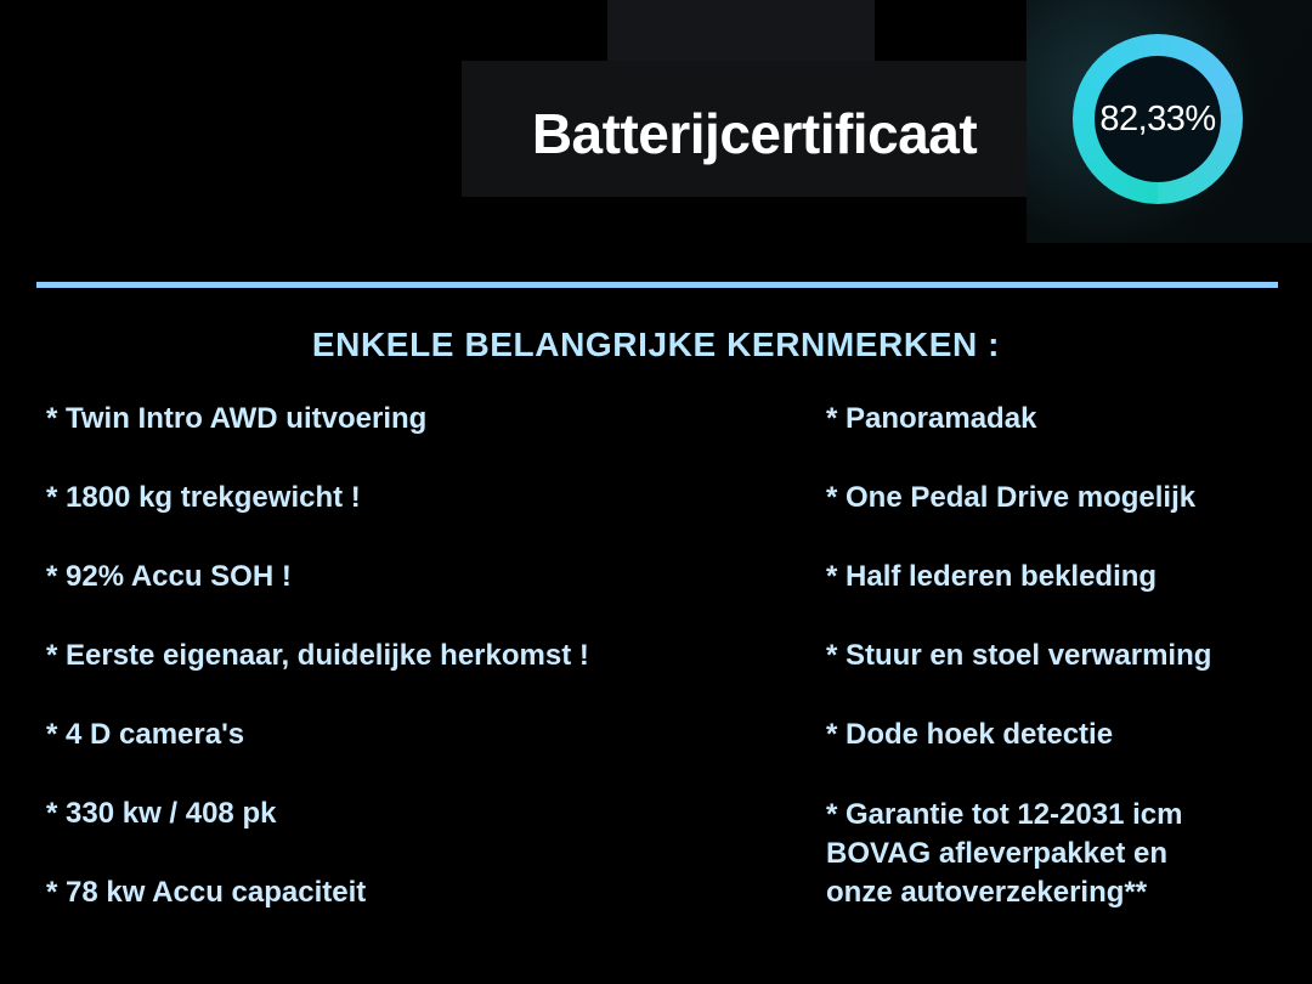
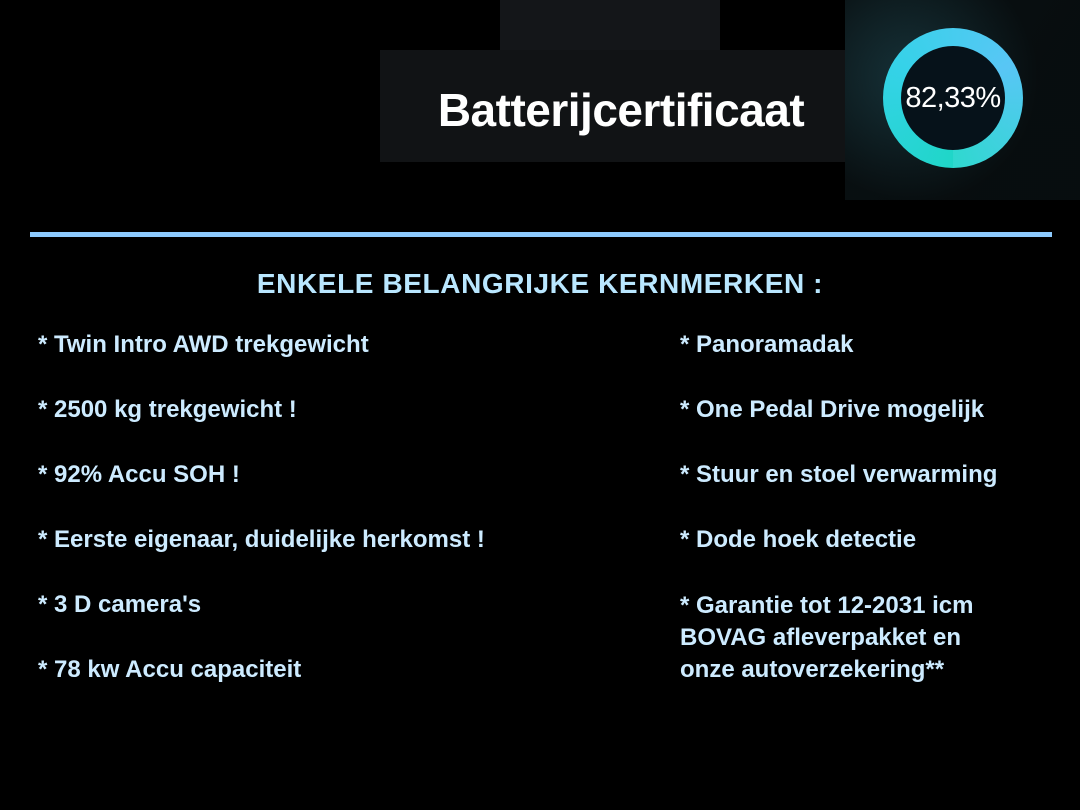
  Batterijcertificaat
  82,33%
  ENKELE BELANGRIJKE KERNMERKEN :
- * Twin Intro AWD uitvoering
+ * Twin Intro AWD trekgewicht
- * 1800 kg trekgewicht !
+ * 2500 kg trekgewicht !
  * 92% Accu SOH !
  * Eerste eigenaar, duidelijke herkomst !
- * 4 D camera's
+ * 3 D camera's
- * 330 kw / 408 pk
  * 78 kw Accu capaciteit
  * Panoramadak
  * One Pedal Drive mogelijk
- * Half lederen bekleding
  * Stuur en stoel verwarming
  * Dode hoek detectie
  * Garantie tot 12-2031 icm
  BOVAG afleverpakket en
  onze autoverzekering**
